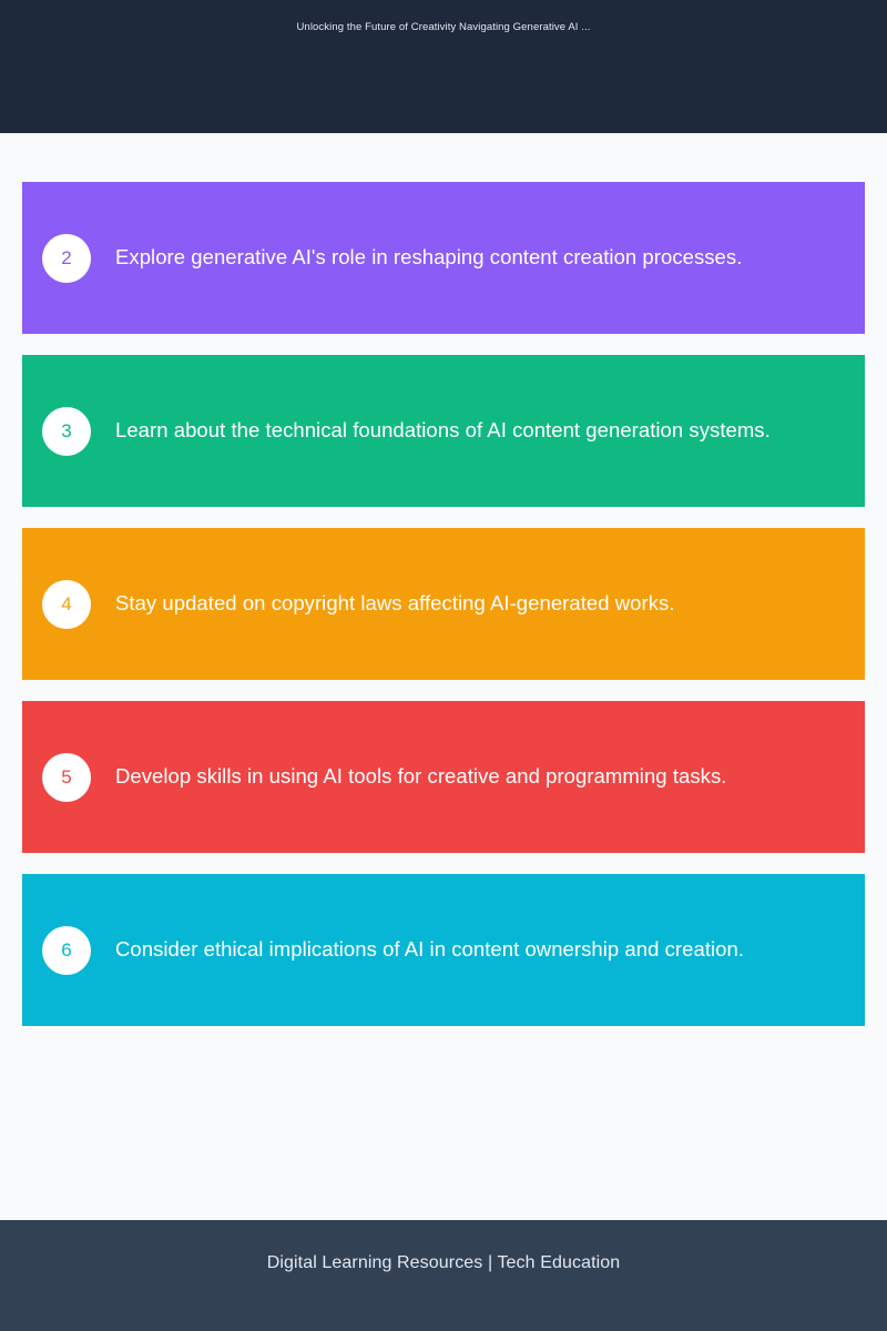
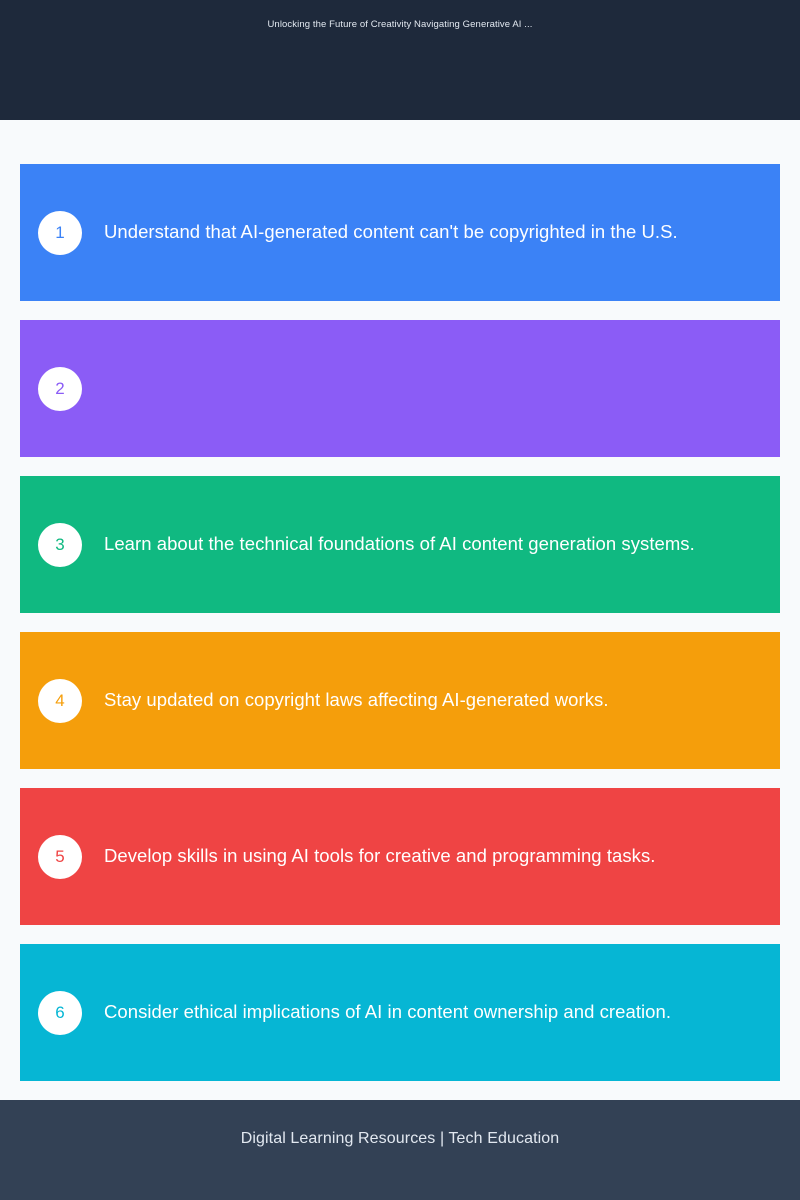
  Unlocking the Future of Creativity Navigating Generative AI ...
+ 1
+ Understand that AI-generated content can't be copyrighted in the U.S.
  2
- Explore generative AI's role in reshaping content creation processes.
  3
  Learn about the technical foundations of AI content generation systems.
  4
  Stay updated on copyright laws affecting AI-generated works.
  5
  Develop skills in using AI tools for creative and programming tasks.
  6
  Consider ethical implications of AI in content ownership and creation.
  Digital Learning Resources | Tech Education
